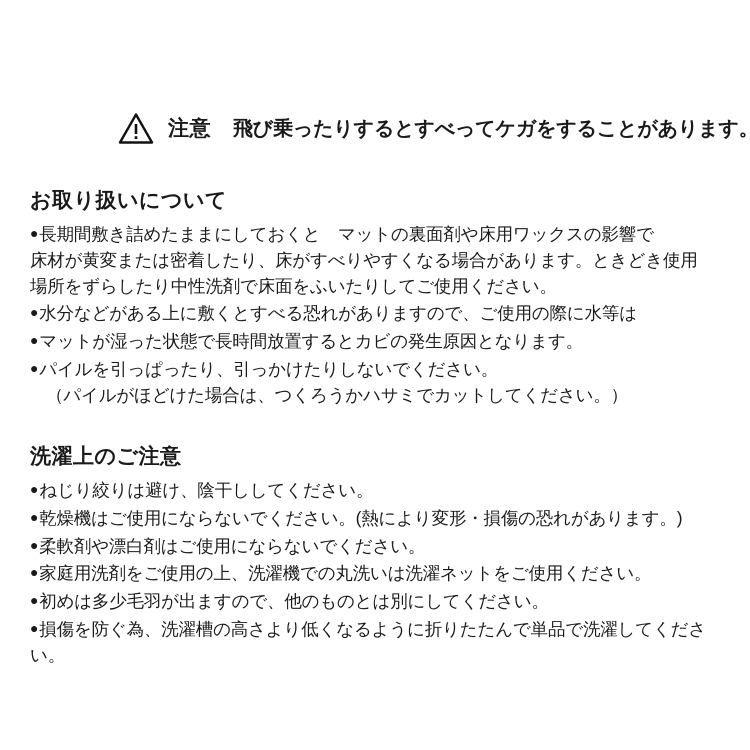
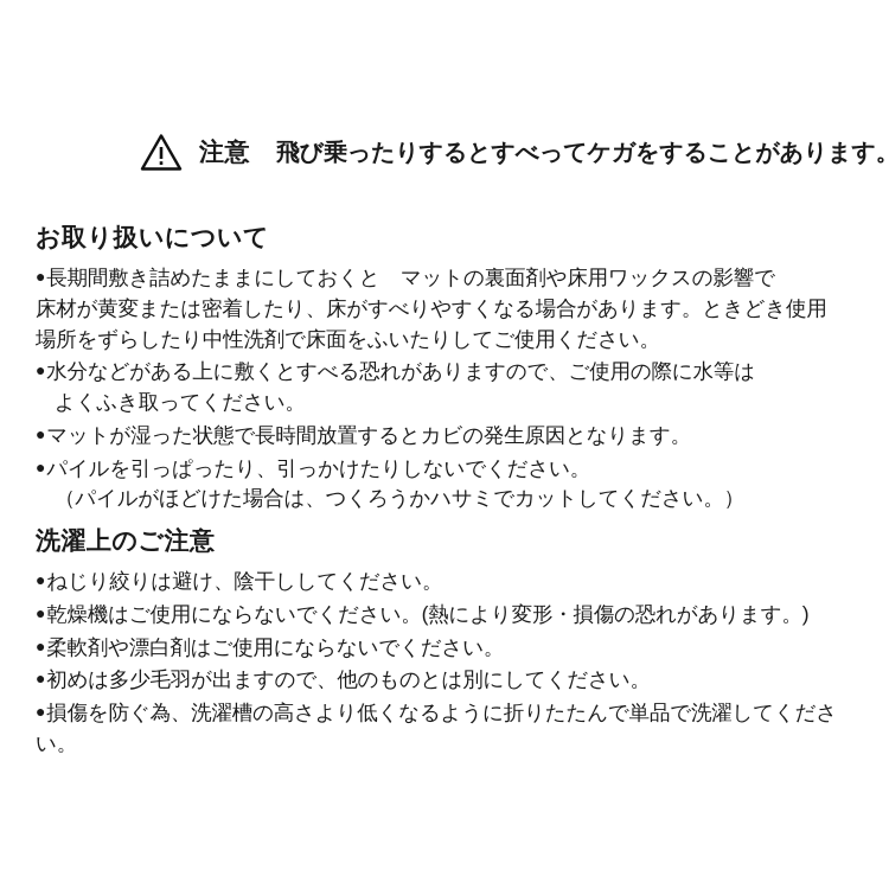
  注意
  飛び乗ったりするとすべってケガをすることがあります。
  お取り扱いについて
  ●長期間敷き詰めたままにしておくと マットの裏面剤や床用ワックスの影響で
  床材が黄変または密着したり、床がすべりやすくなる場合があります。ときどき使用
  場所をずらしたり中性洗剤で床面をふいたりしてご使用ください。
  ●水分などがある上に敷くとすべる恐れがありますので、ご使用の際に水等は
+ よくふき取ってください。
  ●マットが湿った状態で長時間放置するとカビの発生原因となります。
  ●パイルを引っぱったり、引っかけたりしないでください。
  （パイルがほどけた場合は、つくろうかハサミでカットしてください。）
  洗濯上のご注意
  ●ねじり絞りは避け、陰干ししてください。
  ●乾燥機はご使用にならないでください。(熱により変形・損傷の恐れがあります。)
  ●柔軟剤や漂白剤はご使用にならないでください。
- ●家庭用洗剤をご使用の上、洗濯機での丸洗いは洗濯ネットをご使用ください。
  ●初めは多少毛羽が出ますので、他のものとは別にしてください。
  ●損傷を防ぐ為、洗濯槽の高さより低くなるように折りたたんで単品で洗濯してください。
